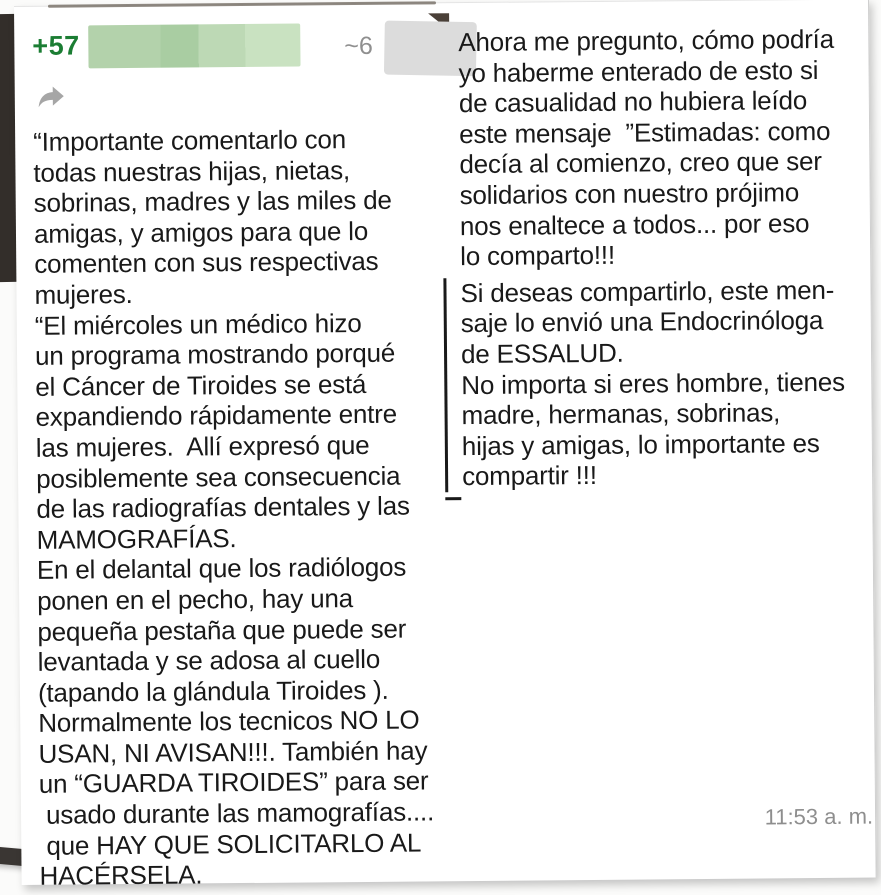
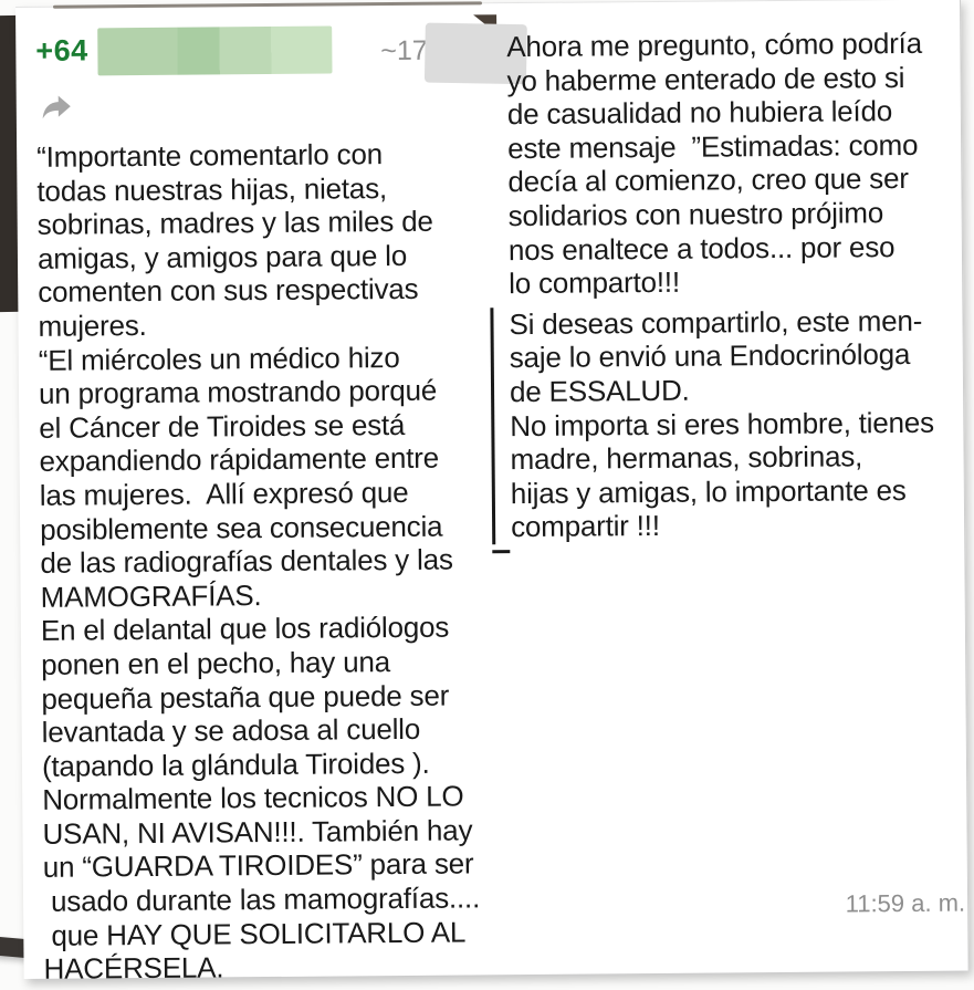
- +57
+ +64
- ~6
+ ~17
  “Importante comentarlo con
  todas nuestras hijas, nietas,
  sobrinas, madres y las miles de
  amigas, y amigos para que lo
  comenten con sus respectivas
  mujeres.
  “El miércoles un médico hizo
  un programa mostrando porqué
  el Cáncer de Tiroides se está
  expandiendo rápidamente entre
  las mujeres. Allí expresó que
  posiblemente sea consecuencia
  de las radiografías dentales y las
  MAMOGRAFÍAS.
  En el delantal que los radiólogos
  ponen en el pecho, hay una
  pequeña pestaña que puede ser
  levantada y se adosa al cuello
  (tapando la glándula Tiroides ).
  Normalmente los tecnicos NO LO
  USAN, NI AVISAN!!!. También hay
  un “GUARDA TIROIDES” para ser
  usado durante las mamografías....
  que HAY QUE SOLICITARLO AL
  HACÉRSELA.
  Ahora me pregunto, cómo podría
  yo haberme enterado de esto si
  de casualidad no hubiera leído
  este mensaje ”Estimadas: como
  decía al comienzo, creo que ser
  solidarios con nuestro prójimo
  nos enaltece a todos... por eso
  lo comparto!!!
  Si deseas compartirlo, este men-
  saje lo envió una Endocrinóloga
  de ESSALUD.
  No importa si eres hombre, tienes
  madre, hermanas, sobrinas,
  hijas y amigas, lo importante es
  compartir !!!
- 11:53 a. m.
+ 11:59 a. m.
